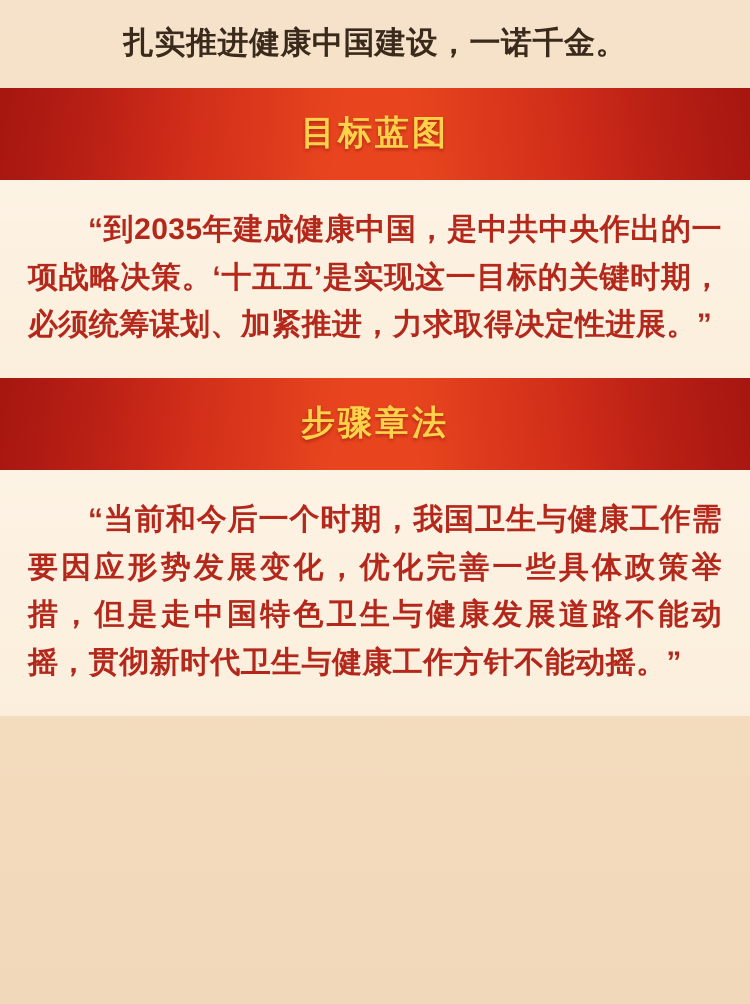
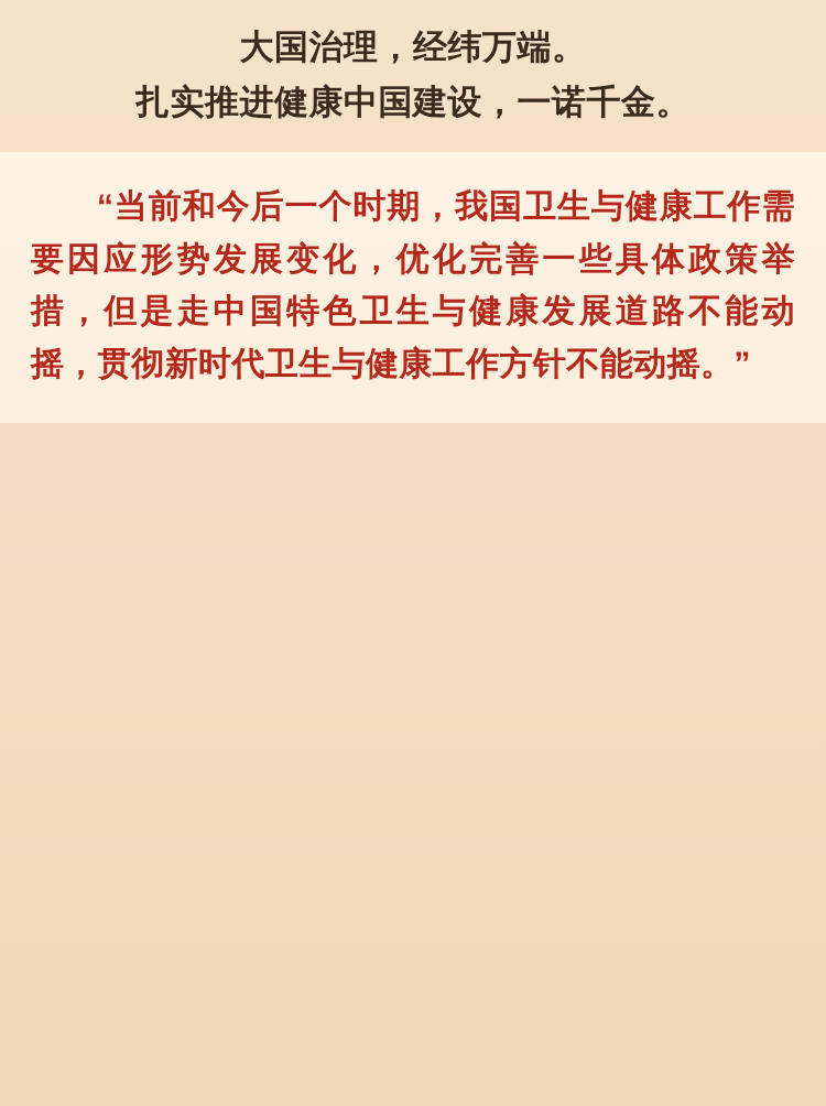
+ 大国治理，经纬万端。
  扎实推进健康中国建设，一诺千金。
- 目标蓝图
- “到2035年建成健康中国，是中共中央作出的一项战略决策。‘十五五’是实现这一目标的关键时期，必须统筹谋划、加紧推进，力求取得决定性进展。”
- 步骤章法
  “当前和今后一个时期，我国卫生与健康工作需要因应形势发展变化，优化完善一些具体政策举措，但是走中国特色卫生与健康发展道路不能动摇，贯彻新时代卫生与健康工作方针不能动摇。”
